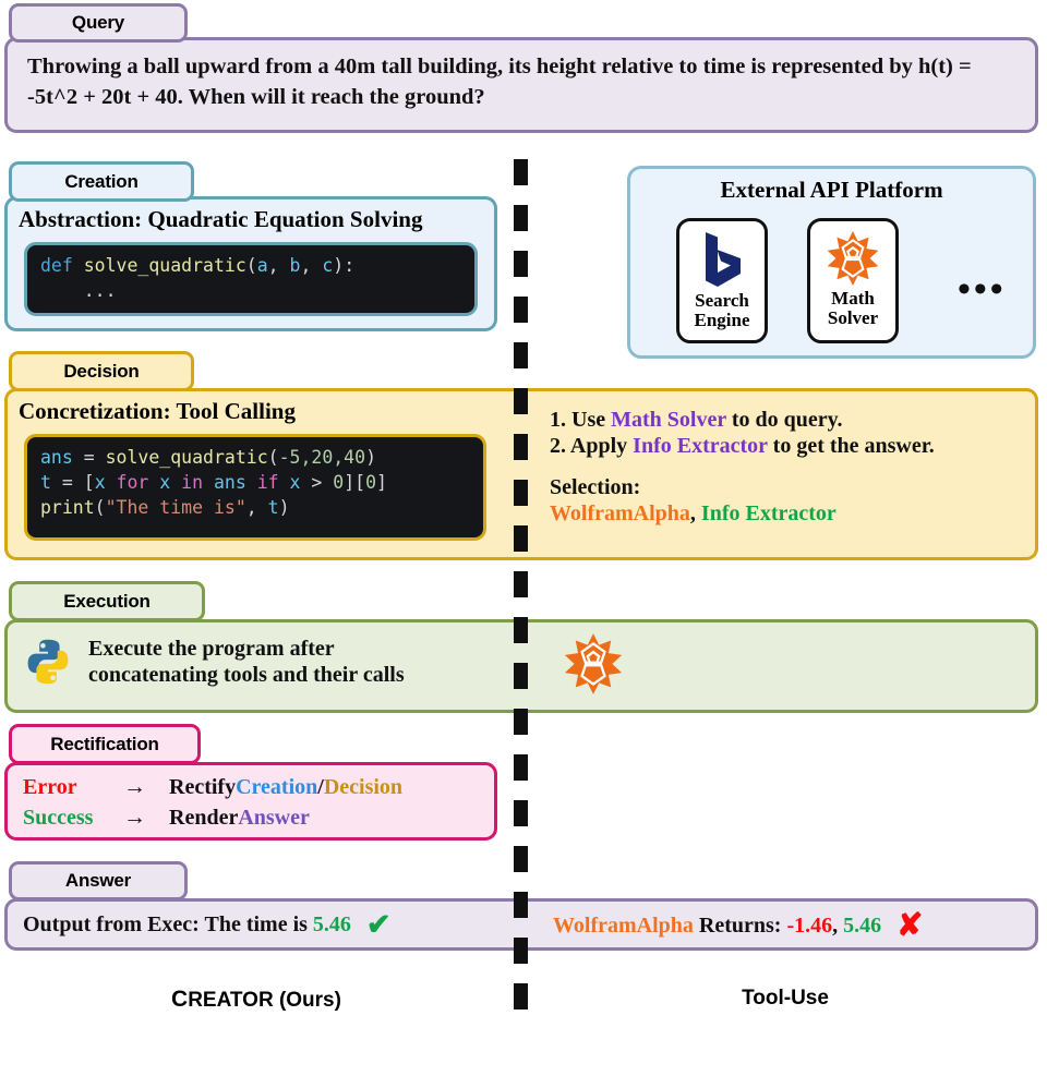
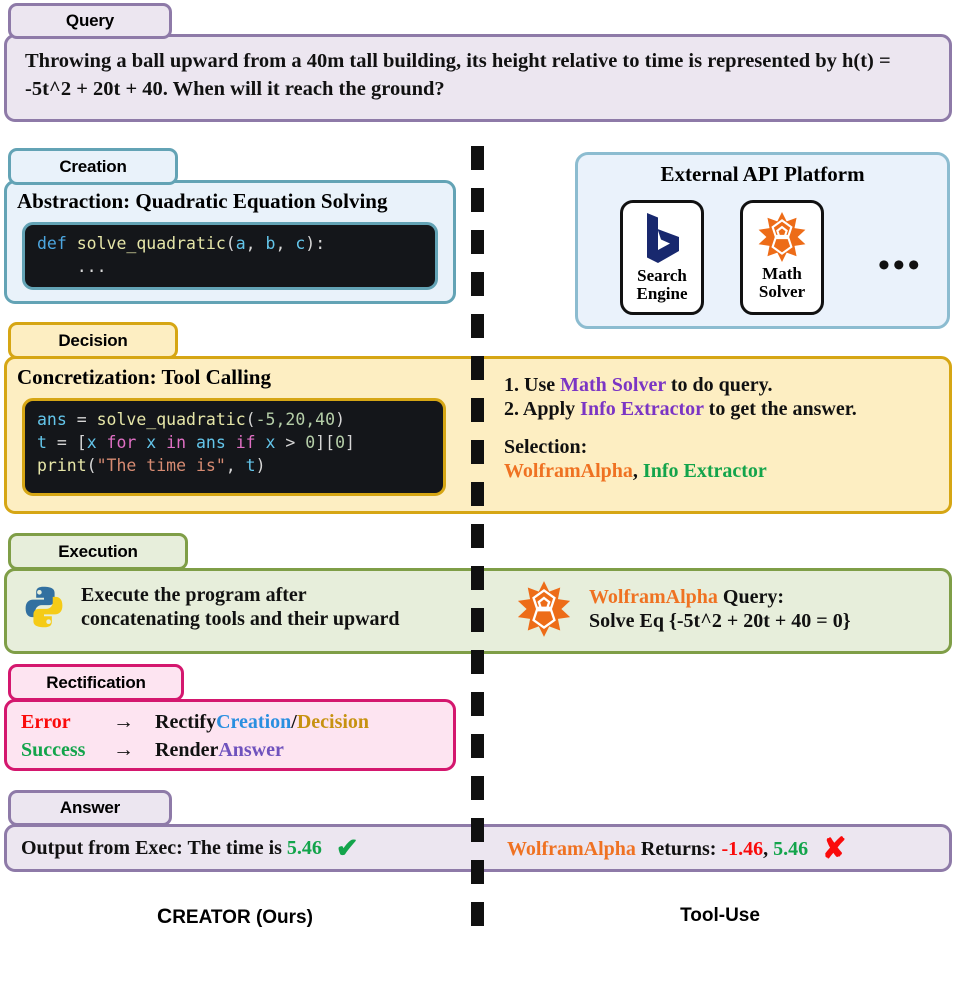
  Query
  Throwing a ball upward from a 40m tall building, its height relative to time is represented by h(t) = -5t^2 + 20t + 40. When will it reach the ground?
  Creation
  Abstraction: Quadratic Equation Solving
  def solve_quadratic(a, b, c): ...
  External API Platform
  Search
  Engine
  Math
  Solver
  •••
  Decision
  Concretization: Tool Calling
  1. Use Math Solver to do query.
  2. Apply Info Extractor to get the answer.
  Selection:
  WolframAlpha, Info Extractor
  ans = solve_quadratic(-5,20,40) t = [x for x in ans if x > 0][0] print("The time is", t)
  Execution
  Execute the program after
- concatenating tools and their calls
+ concatenating tools and their upward
+ WolframAlpha Query:
+ Solve Eq {-5t^2 + 20t + 40 = 0}
  Rectification
  Error
  →
  Rectify
  Creation
  /
  Decision
  Success
  →
  Render
  Answer
  Answer
  Output from Exec: The time is 5.46
  ✔
  WolframAlpha Returns: -1.46, 5.46
  ✘
  CREATOR (Ours)
  Tool-Use
